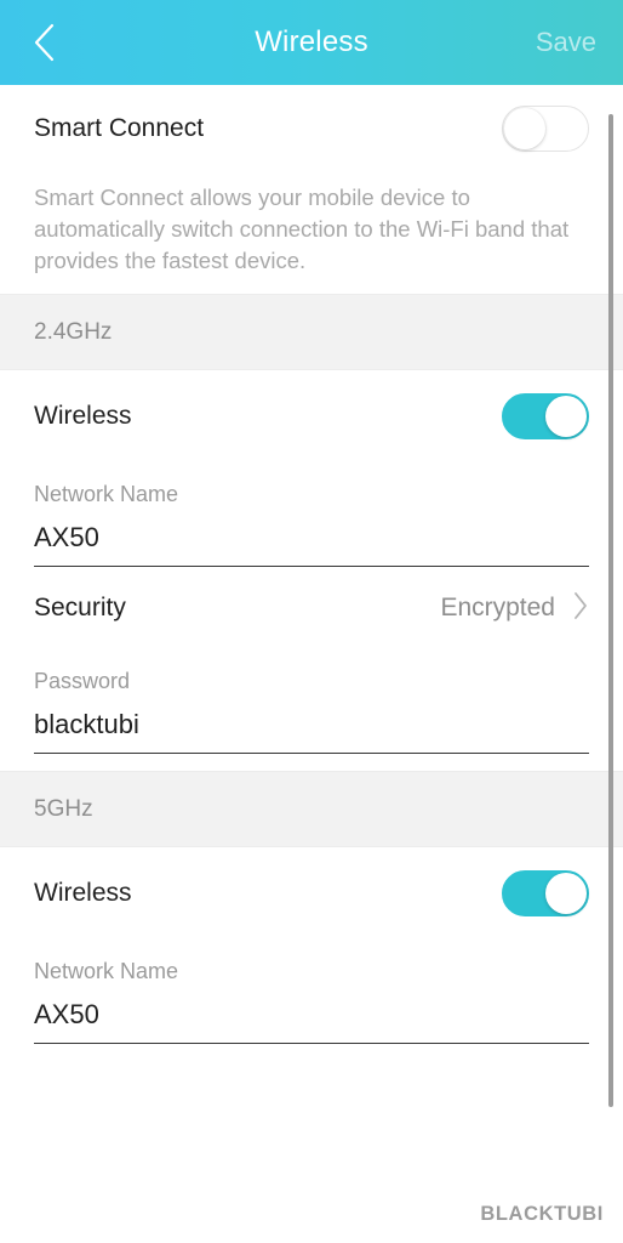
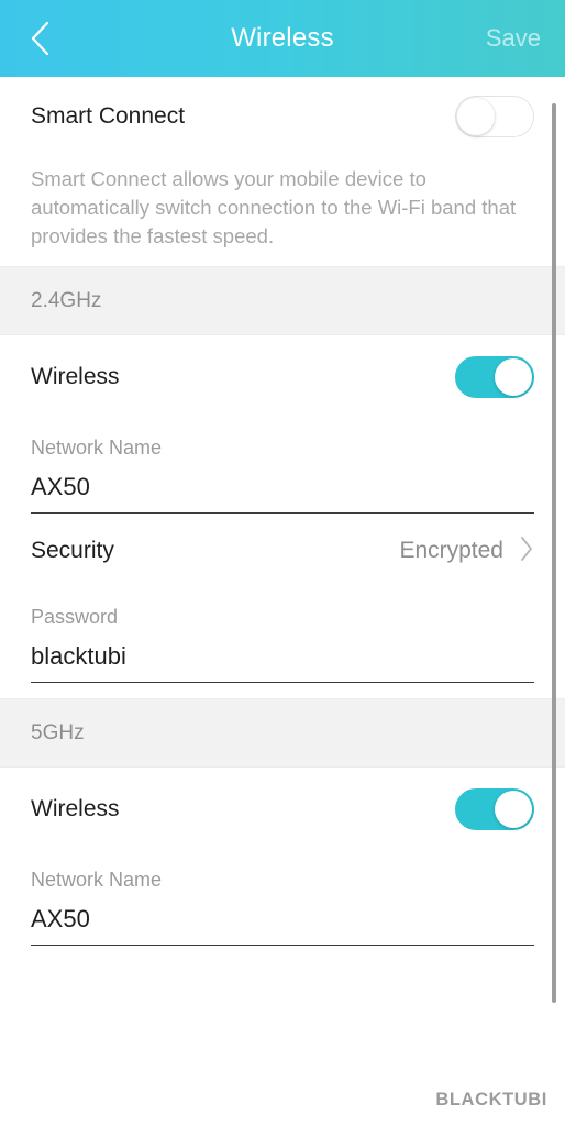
  Wireless
  Save
  Smart Connect
- Smart Connect allows your mobile device to automatically switch connection to the Wi-Fi band that provides the fastest device.
+ Smart Connect allows your mobile device to automatically switch connection to the Wi-Fi band that provides the fastest speed.
  2.4GHz
  Wireless
  Network Name
  AX50
  Security
  Encrypted
  Password
  blacktubi
  5GHz
  Wireless
  Network Name
  AX50
  BLACKTUBI
